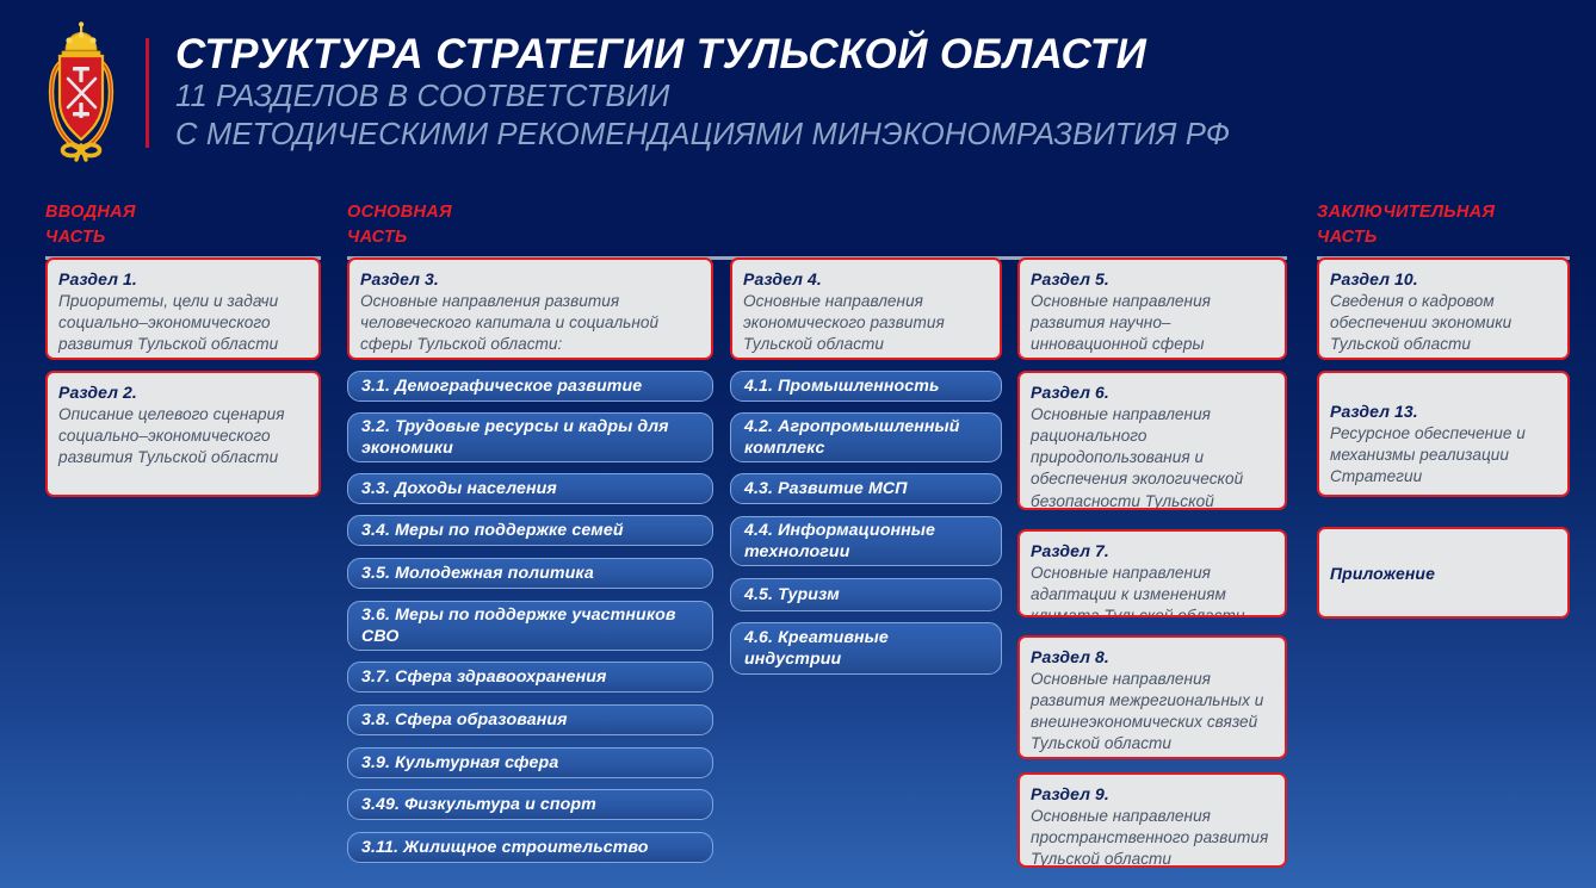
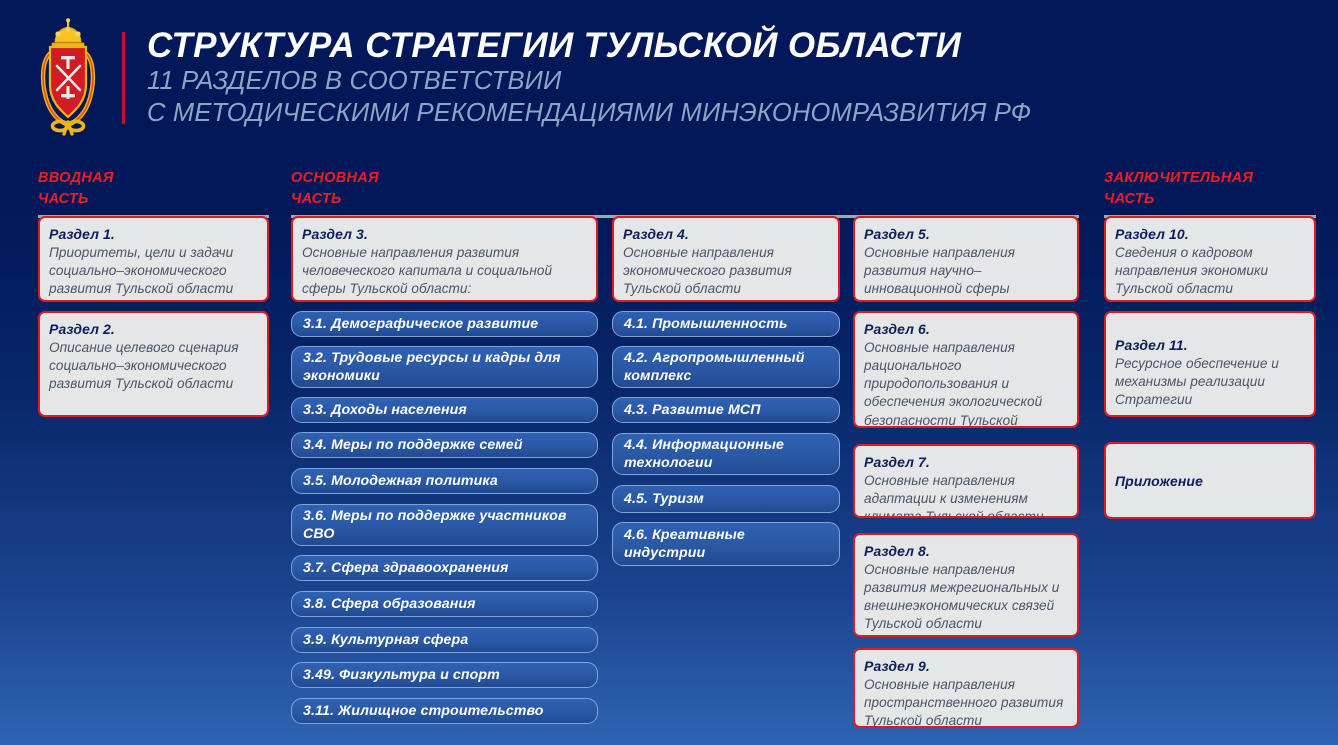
  СТРУКТУРА СТРАТЕГИИ ТУЛЬСКОЙ ОБЛАСТИ
  11 РАЗДЕЛОВ В СООТВЕТСТВИИ
  С МЕТОДИЧЕСКИМИ РЕКОМЕНДАЦИЯМИ МИНЭКОНОМРАЗВИТИЯ РФ
  ВВОДНАЯ
  ЧАСТЬ
  ОСНОВНАЯ
  ЧАСТЬ
  ЗАКЛЮЧИТЕЛЬНАЯ
  ЧАСТЬ
  Раздел 1.
  Приоритеты, цели и задачи социально–экономического развития Тульской области
  Раздел 2.
  Описание целевого сценария социально–экономического развития Тульской области
  Раздел 3.
  Основные направления развития человеческого капитала и социальной сферы Тульской области:
  3.1. Демографическое развитие
  3.2. Трудовые ресурсы и кадры для экономики
  3.3. Доходы населения
  3.4. Меры по поддержке семей
  3.5. Молодежная политика
  3.6. Меры по поддержке участников СВО
  3.7. Сфера здравоохранения
  3.8. Сфера образования
  3.9. Культурная сфера
  3.49. Физкультура и спорт
  3.11. Жилищное строительство
  Раздел 4.
  Основные направления экономического развития Тульской области
  4.1. Промышленность
  4.2. Агропромышленный комплекс
  4.3. Развитие МСП
  4.4. Информационные технологии
  4.5. Туризм
  4.6. Креативные индустрии
  Раздел 5.
  Основные направления развития научно–инновационной сферы
  Раздел 6.
  Основные направления рационального природопользования и обеспечения экологической безопасности Тульской
  Раздел 7.
  Раздел 8.
  Основные направления развития межрегиональных и внешнеэкономических связей Тульской области
  Раздел 9.
  Основные направления пространственного развития Тульской области
  Раздел 10.
- Сведения о кадровом обеспечении экономики Тульской области
+ Сведения о кадровом направления экономики Тульской области
- Раздел 13.
+ Раздел 11.
  Ресурсное обеспечение и механизмы реализации Стратегии
  Приложение
